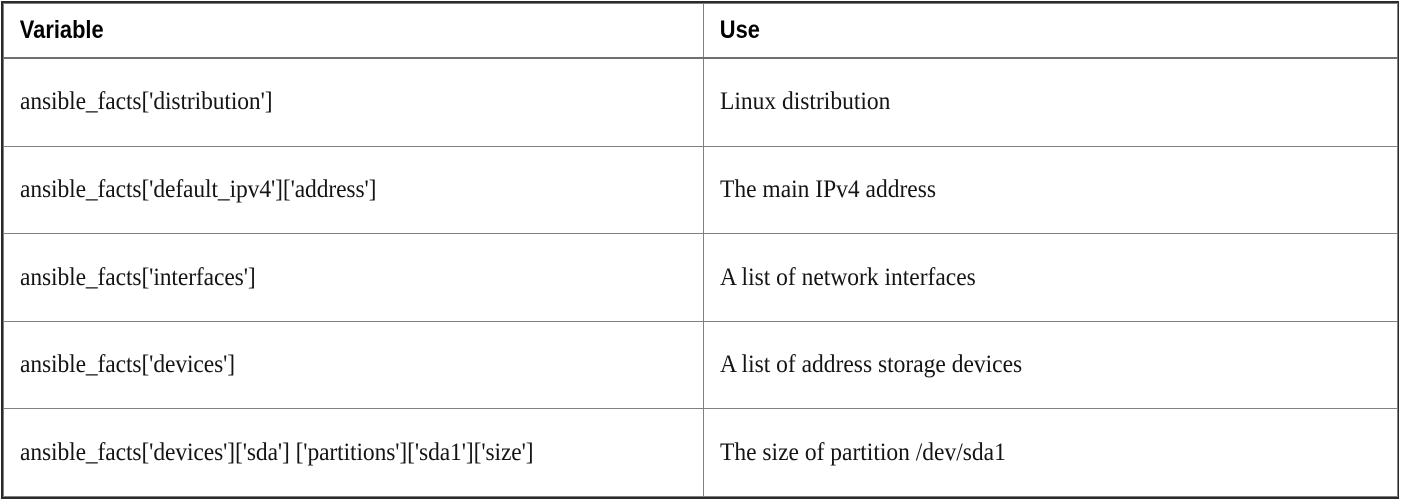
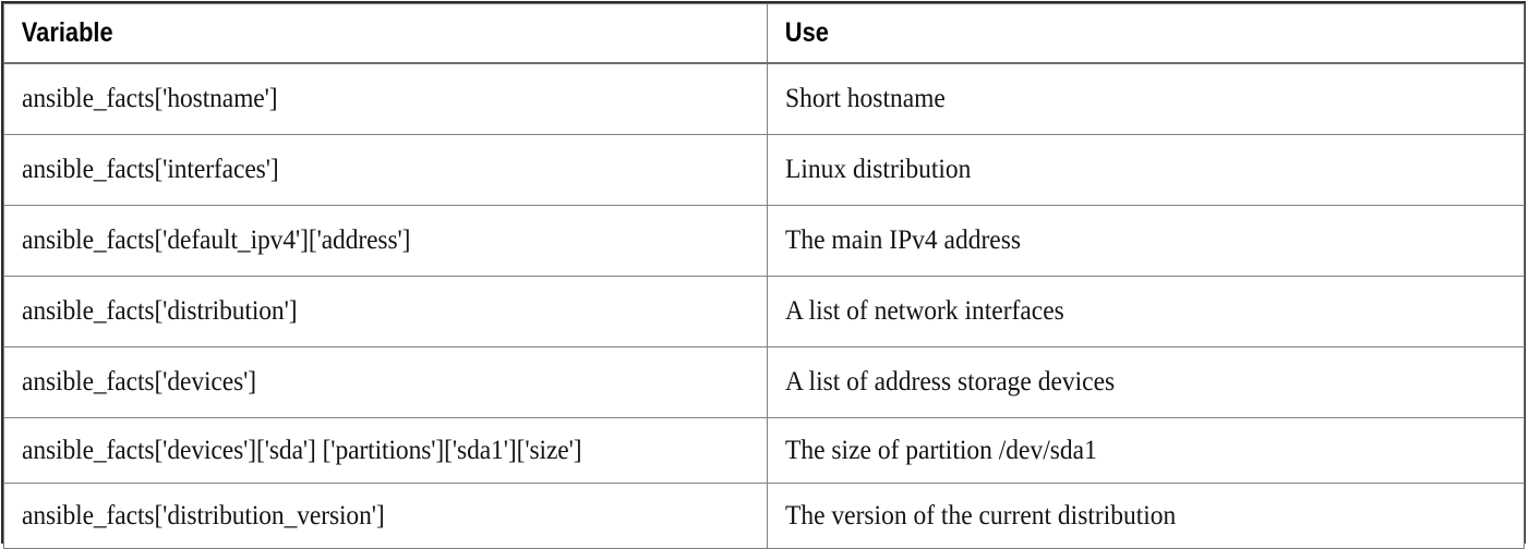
  Variable	Use
+ ansible_facts['hostname']	Short hostname
- ansible_facts['distribution']	Linux distribution
+ ansible_facts['interfaces']	Linux distribution
  ansible_facts['default_ipv4']['address']	The main IPv4 address
- ansible_facts['interfaces']	A list of network interfaces
+ ansible_facts['distribution']	A list of network interfaces
  ansible_facts['devices']	A list of address storage devices
  ansible_facts['devices']['sda'] ['partitions']['sda1']['size']	The size of partition /dev/sda1
+ ansible_facts['distribution_version']	The version of the current distribution
